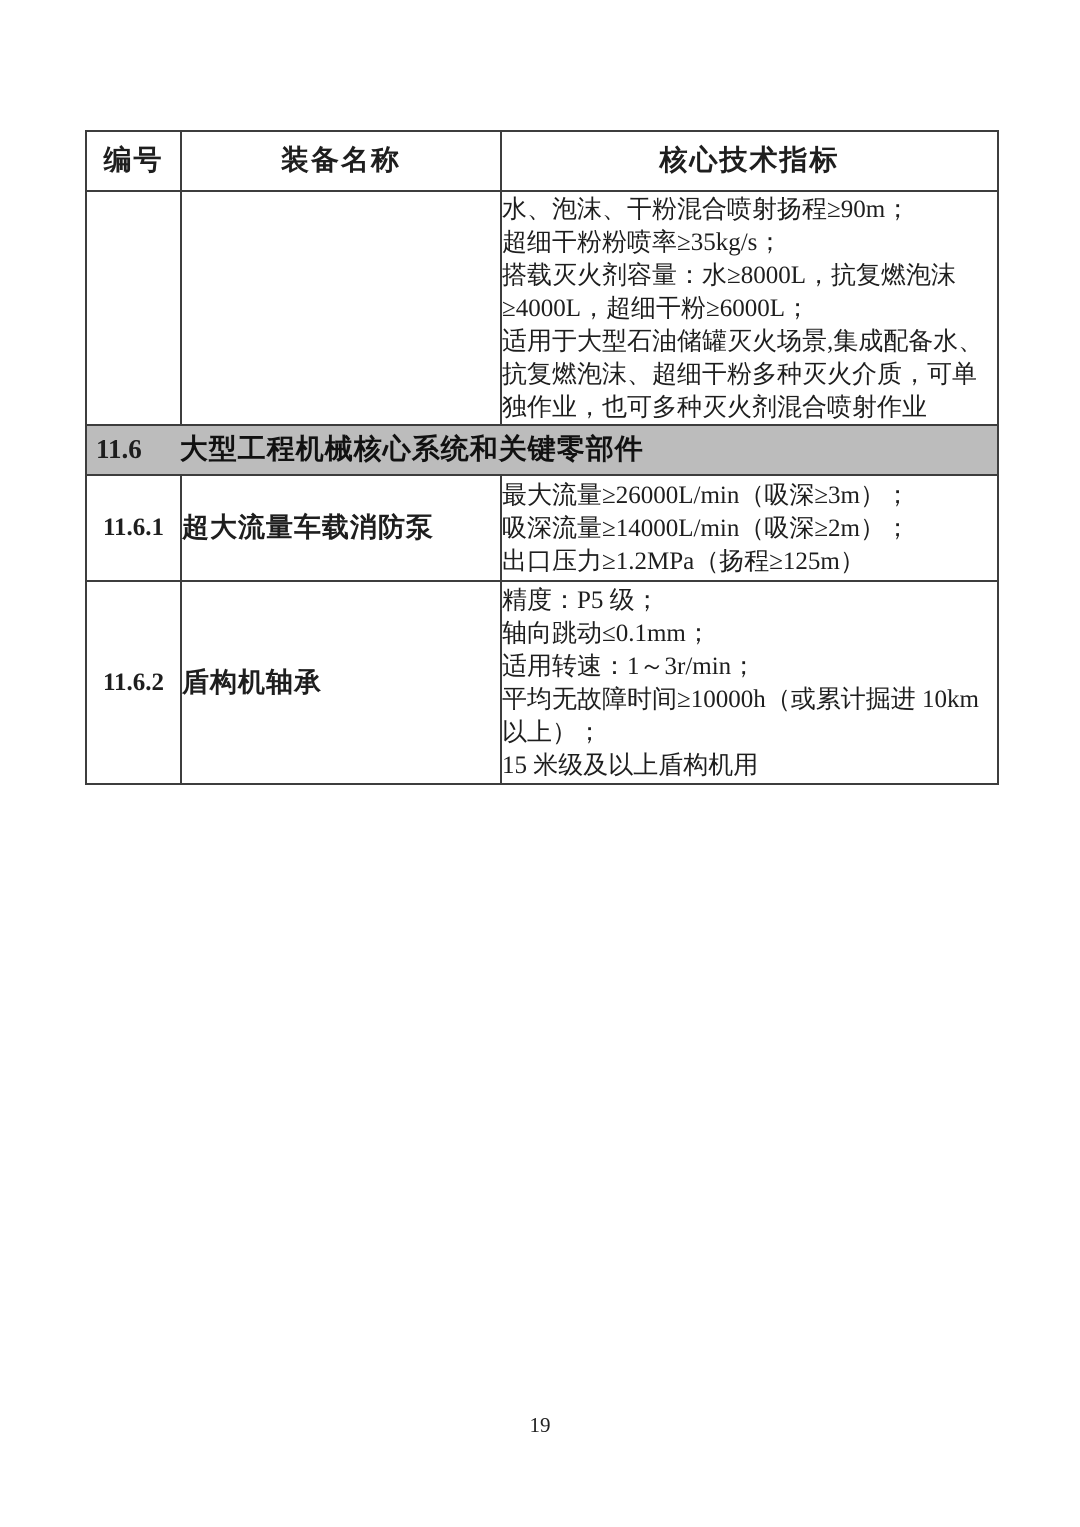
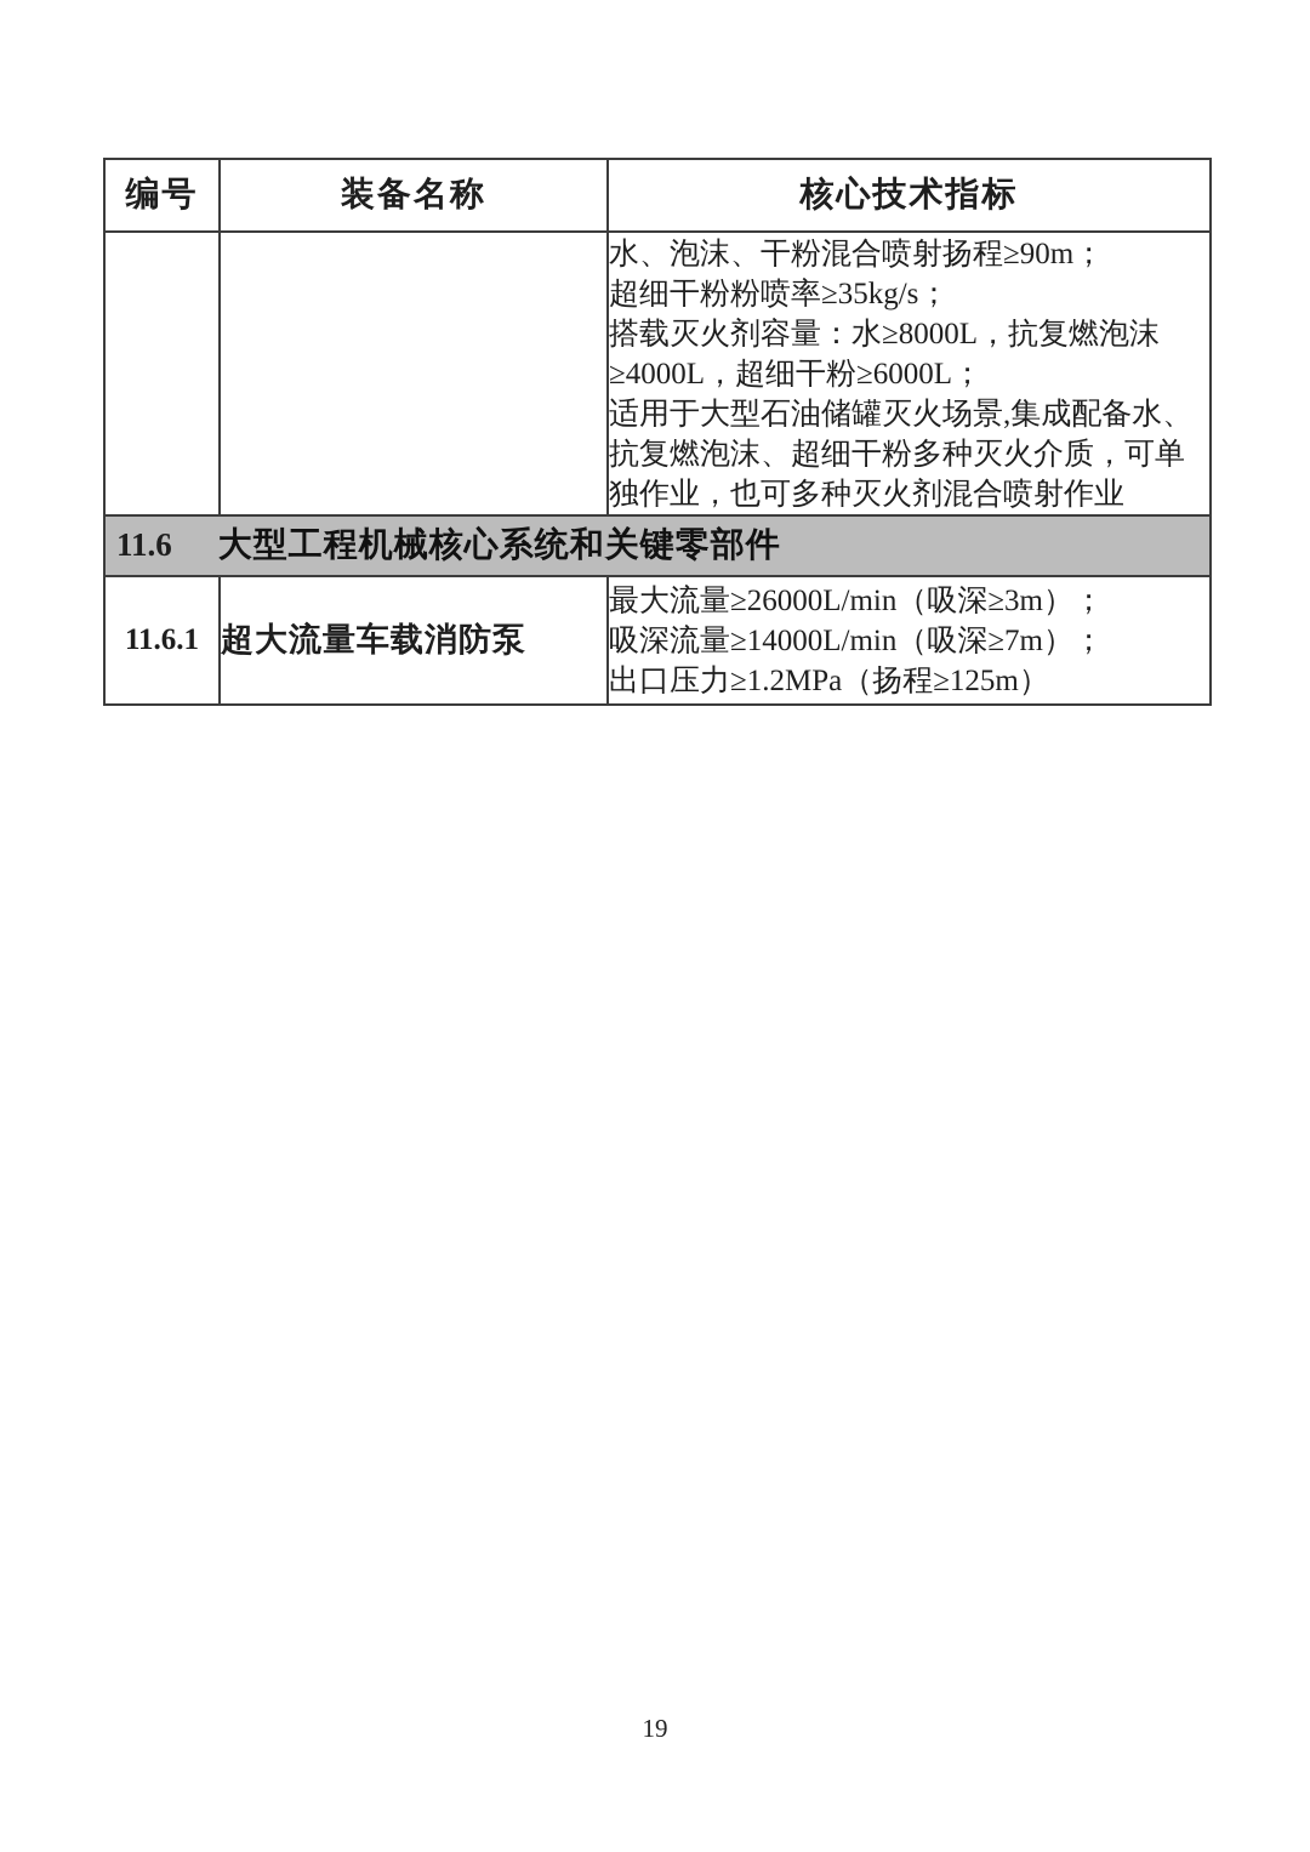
  编号	装备名称	核心技术指标
  		水、泡沫、干粉混合喷射扬程≥90m； 超细干粉粉喷率≥35kg/s； 搭载灭火剂容量：水≥8000L，抗复燃泡沫≥4000L，超细干粉≥6000L； 适用于大型石油储罐灭火场景,集成配备水、抗复燃泡沫、超细干粉多种灭火介质，可单独作业，也可多种灭火剂混合喷射作业
  11.6 大型工程机械核心系统和关键零部件
- 11.6.1	超大流量车载消防泵	最大流量≥26000L/min（吸深≥3m）； 吸深流量≥14000L/min（吸深≥2m）； 出口压力≥1.2MPa（扬程≥125m）
+ 11.6.1	超大流量车载消防泵	最大流量≥26000L/min（吸深≥3m）； 吸深流量≥14000L/min（吸深≥7m）； 出口压力≥1.2MPa（扬程≥125m）
- 11.6.2	盾构机轴承	精度：P5 级； 轴向跳动≤0.1mm； 适用转速：1～3r/min； 平均无故障时间≥10000h（或累计掘进 10km 以上）； 15 米级及以上盾构机用
  19
